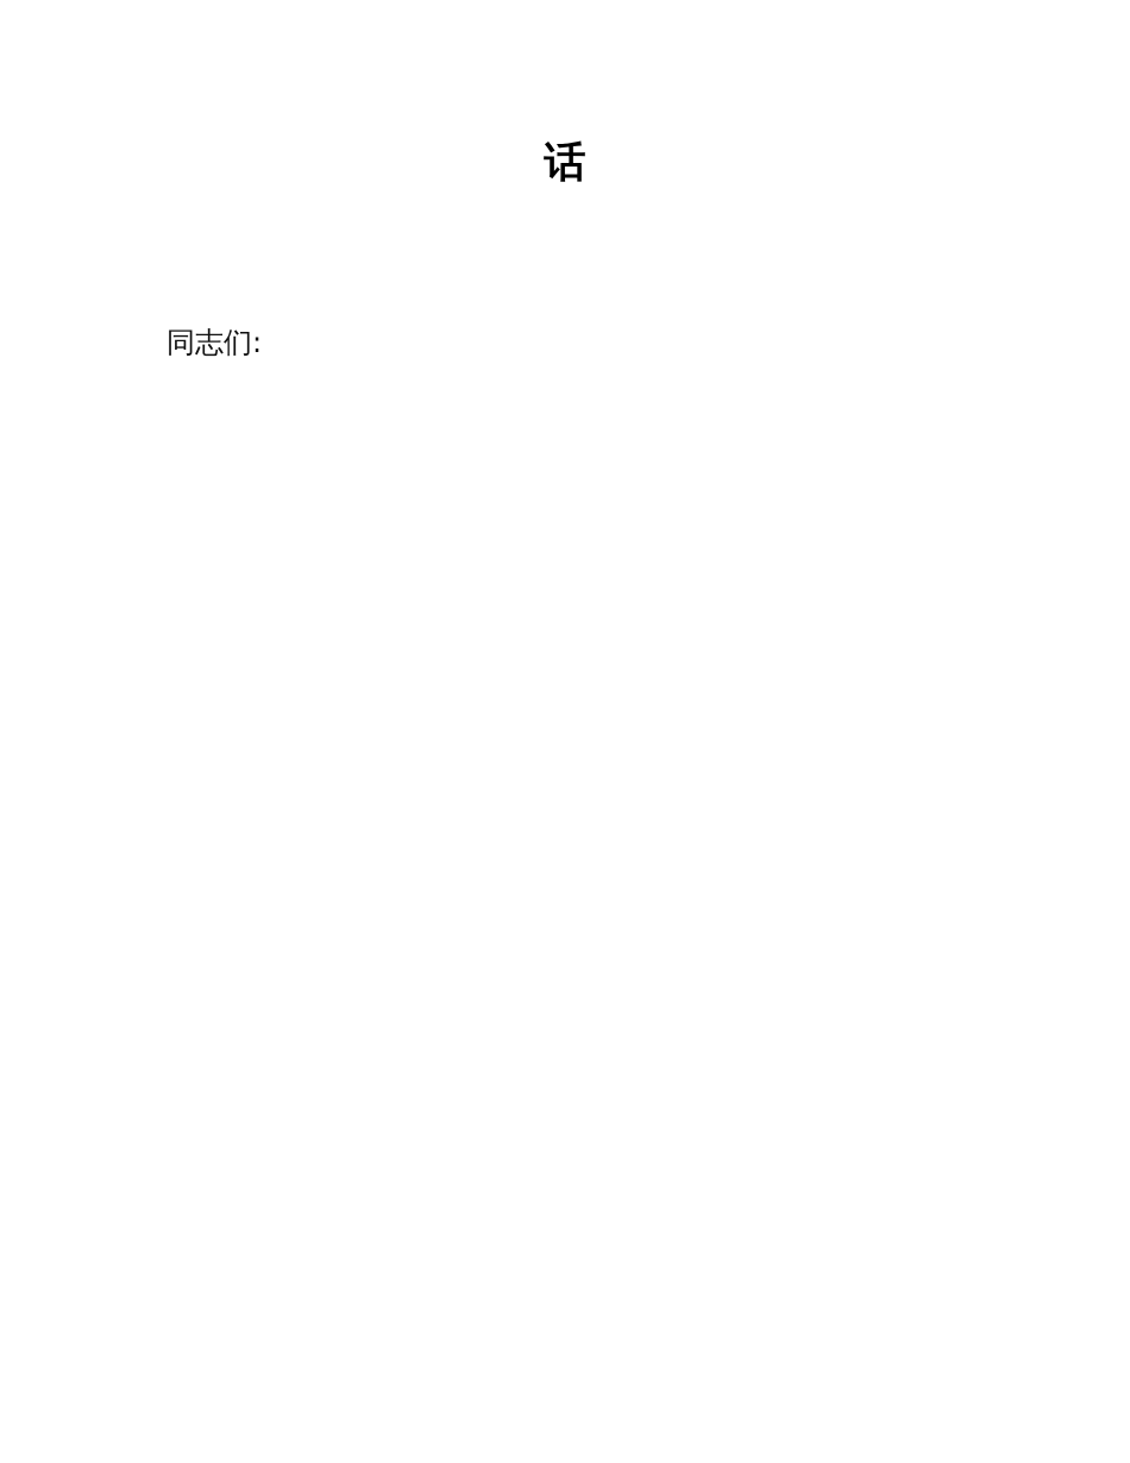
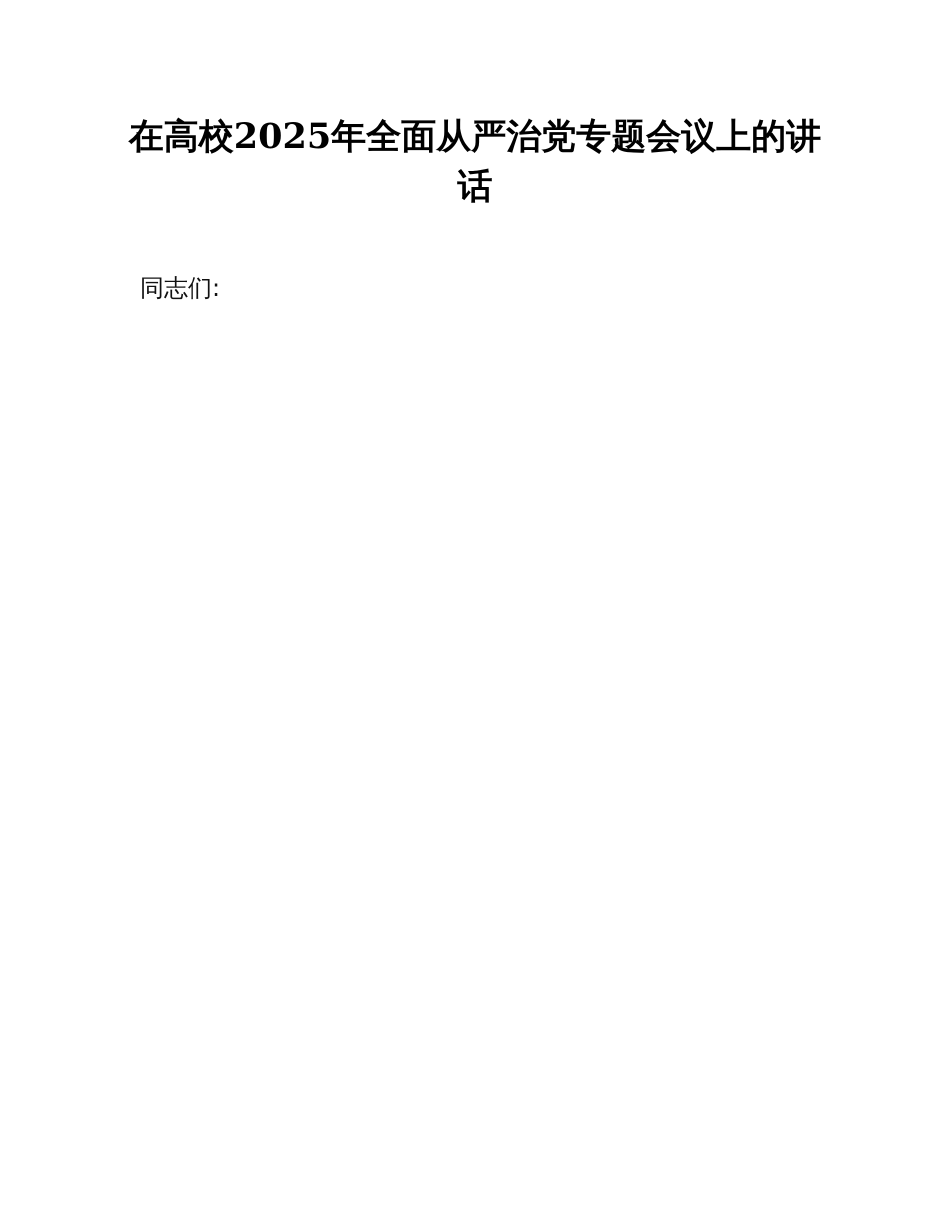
+ 在高校2025年全面从严治党专题会议上的讲
  话
  同志们:
